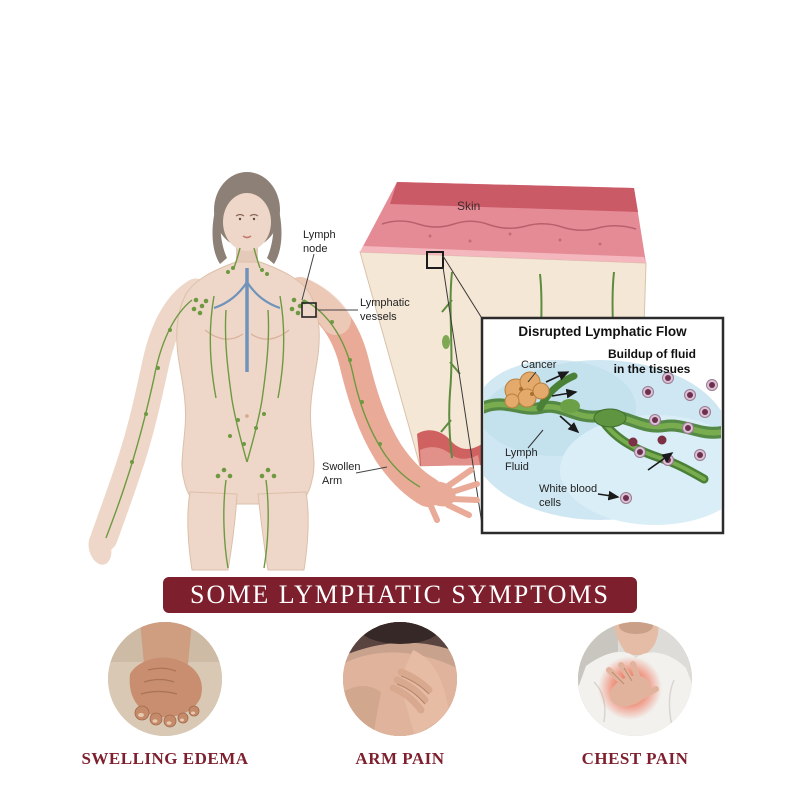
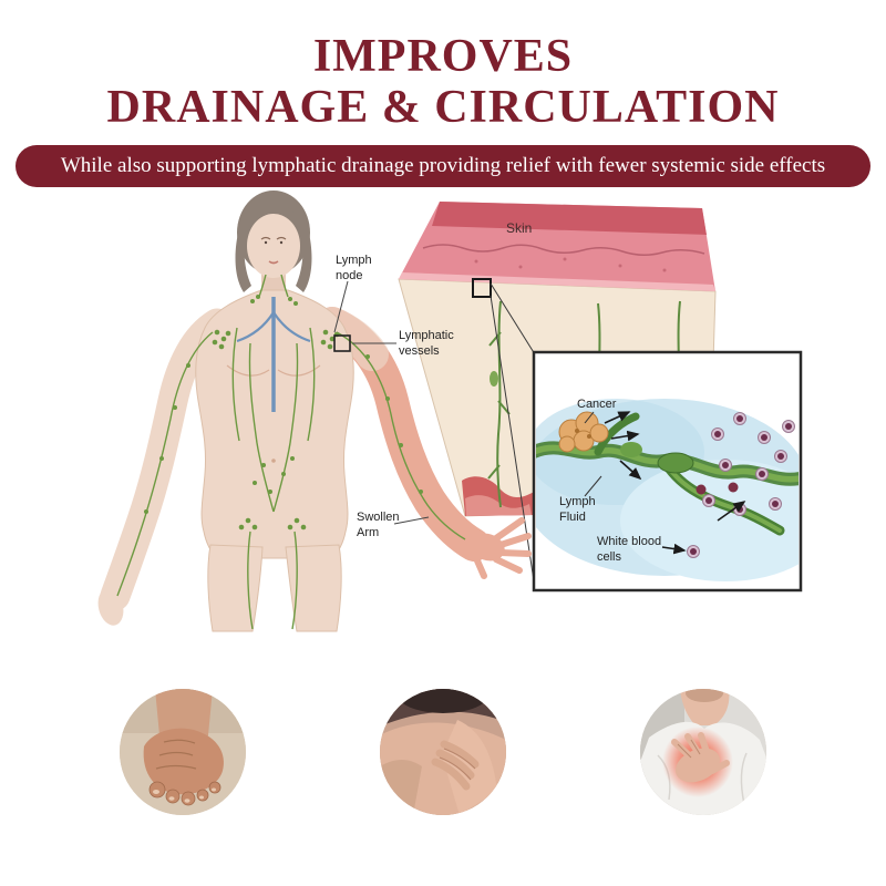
+ IMPROVES
+ DRAINAGE & CIRCULATION
+ While also supporting lymphatic drainage providing relief with fewer systemic side effects
  Skin
  Lymph
  node
  Lymphatic
  vessels
  Swollen
  Arm
- Disrupted Lymphatic Flow
  Cancer
- Buildup of fluid
- in the tissues
  Lymph
  Fluid
  White blood
  cells
- SOME LYMPHATIC SYMPTOMS
- SWELLING EDEMA
- ARM PAIN
- CHEST PAIN
